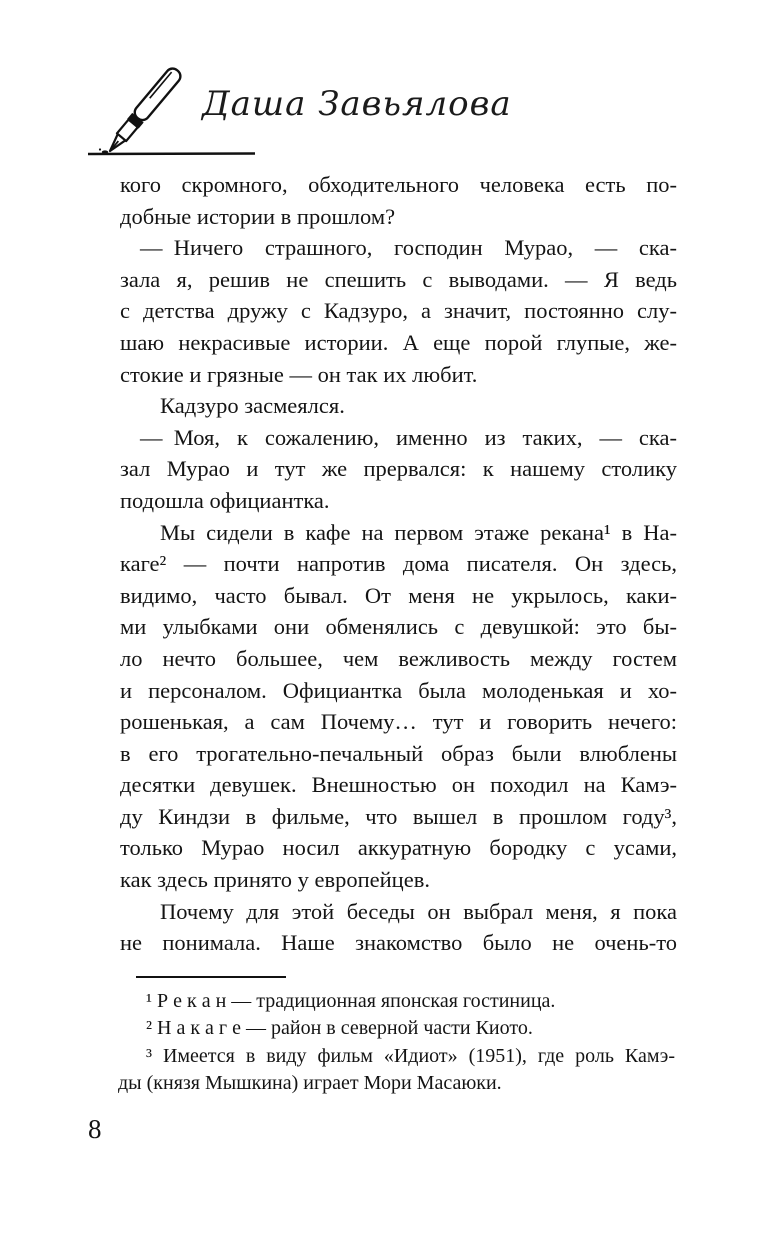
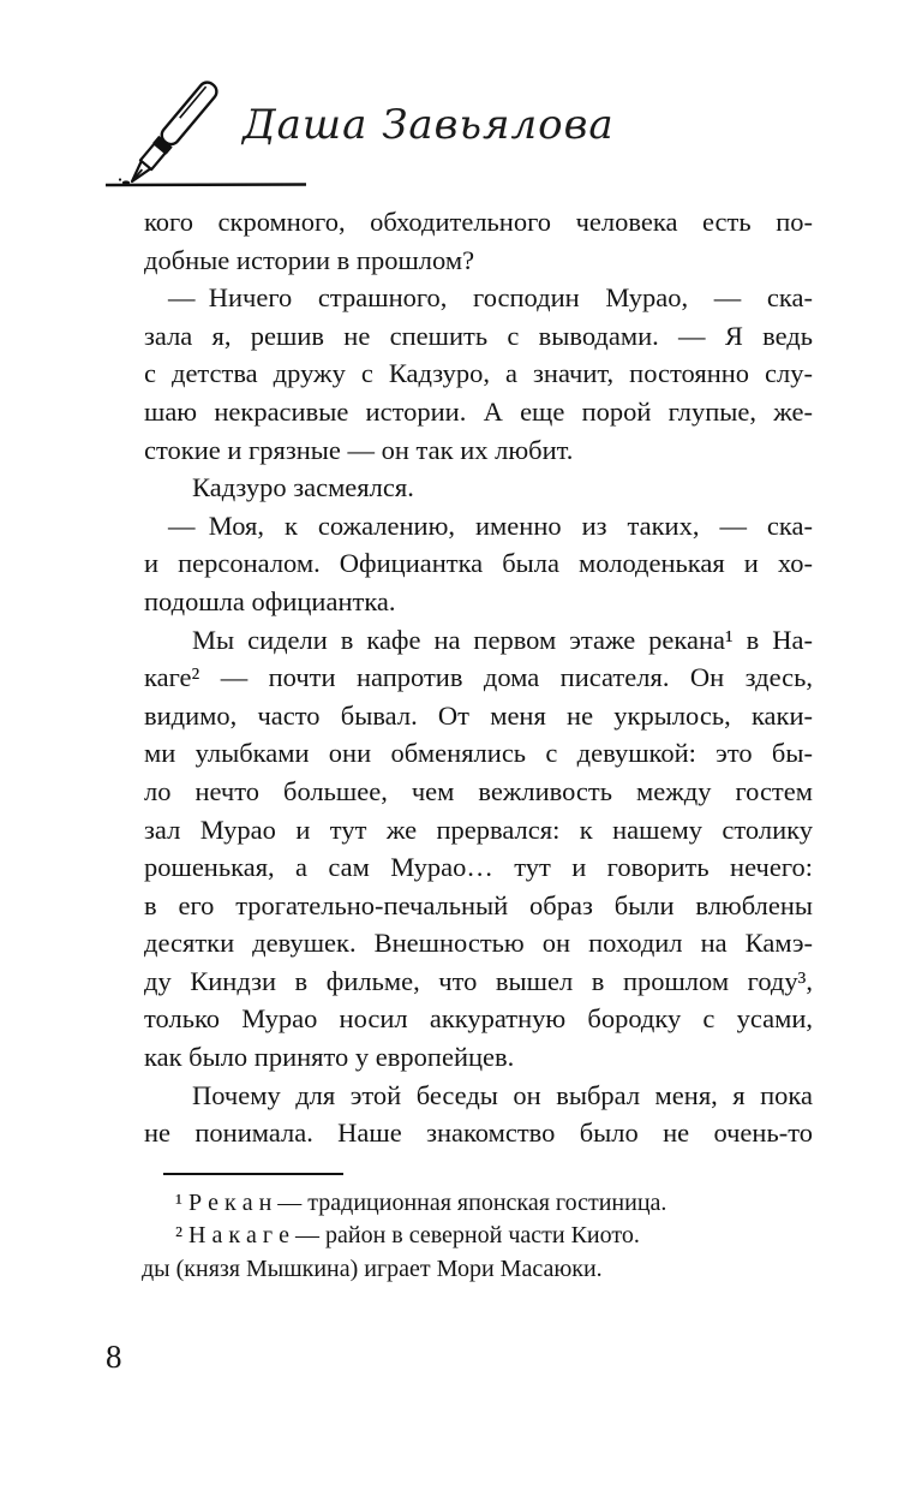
  Даша Завьялова
  кого скромного, обходительного человека есть по-
  добные истории в прошлом?
  — Ничего страшного, господин Мурао, — ска-
  зала я, решив не спешить с выводами. — Я ведь
  с детства дружу с Кадзуро, а значит, постоянно слу-
  шаю некрасивые истории. А еще порой глупые, же-
  стокие и грязные — он так их любит.
  Кадзуро засмеялся.
  — Моя, к сожалению, именно из таких, — ска-
- зал Мурао и тут же прервался: к нашему столику
+ и персоналом. Официантка была молоденькая и хо-
  подошла официантка.
  Мы сидели в кафе на первом этаже рекана¹ в На-
  каге² — почти напротив дома писателя. Он здесь,
  видимо, часто бывал. От меня не укрылось, каки-
  ми улыбками они обменялись с девушкой: это бы-
  ло нечто большее, чем вежливость между гостем
- и персоналом. Официантка была молоденькая и хо-
+ зал Мурао и тут же прервался: к нашему столику
- рошенькая, а сам Почему… тут и говорить нечего:
+ рошенькая, а сам Мурао… тут и говорить нечего:
  в его трогательно-печальный образ были влюблены
  десятки девушек. Внешностью он походил на Камэ-
  ду Киндзи в фильме, что вышел в прошлом году³,
  только Мурао носил аккуратную бородку с усами,
- как здесь принято у европейцев.
+ как было принято у европейцев.
  Почему для этой беседы он выбрал меня, я пока
  не понимала. Наше знакомство было не очень-то
  ¹ Р е к а н — традиционная японская гостиница.
  ² Н а к а г е — район в северной части Киото.
- ³ Имеется в виду фильм «Идиот» (1951), где роль Камэ-
  ды (князя Мышкина) играет Мори Масаюки.
  8
